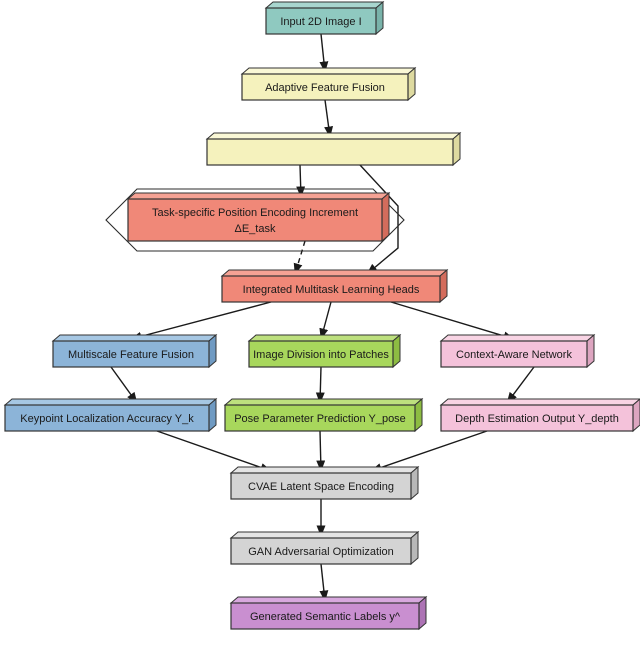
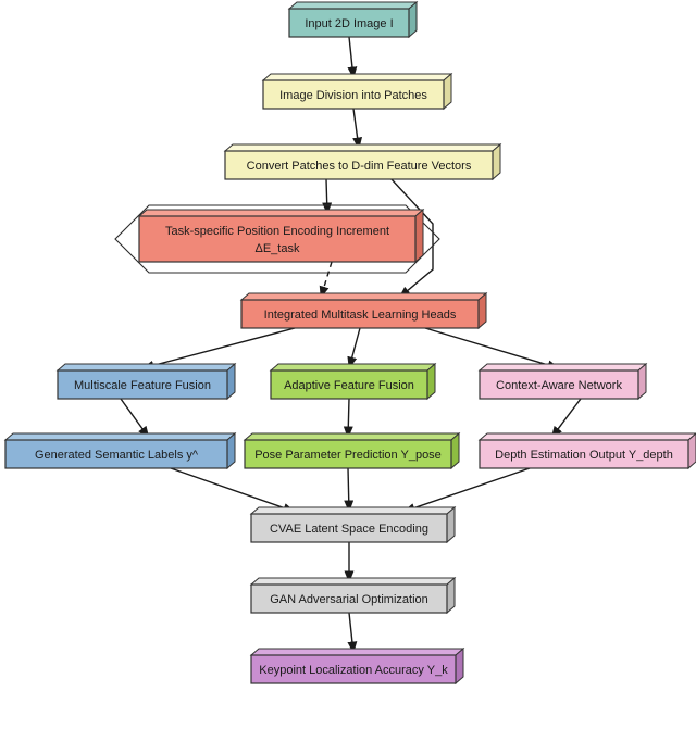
  Input 2D Image I
- Adaptive Feature Fusion
+ Image Division into Patches
+ Convert Patches to D-dim Feature Vectors
  Task-specific Position Encoding Increment
  ΔE_task
  Integrated Multitask Learning Heads
  Multiscale Feature Fusion
- Image Division into Patches
+ Adaptive Feature Fusion
  Context-Aware Network
- Keypoint Localization Accuracy Y_k
+ Generated Semantic Labels y^
  Pose Parameter Prediction Y_pose
  Depth Estimation Output Y_depth
  CVAE Latent Space Encoding
  GAN Adversarial Optimization
- Generated Semantic Labels y^
+ Keypoint Localization Accuracy Y_k
